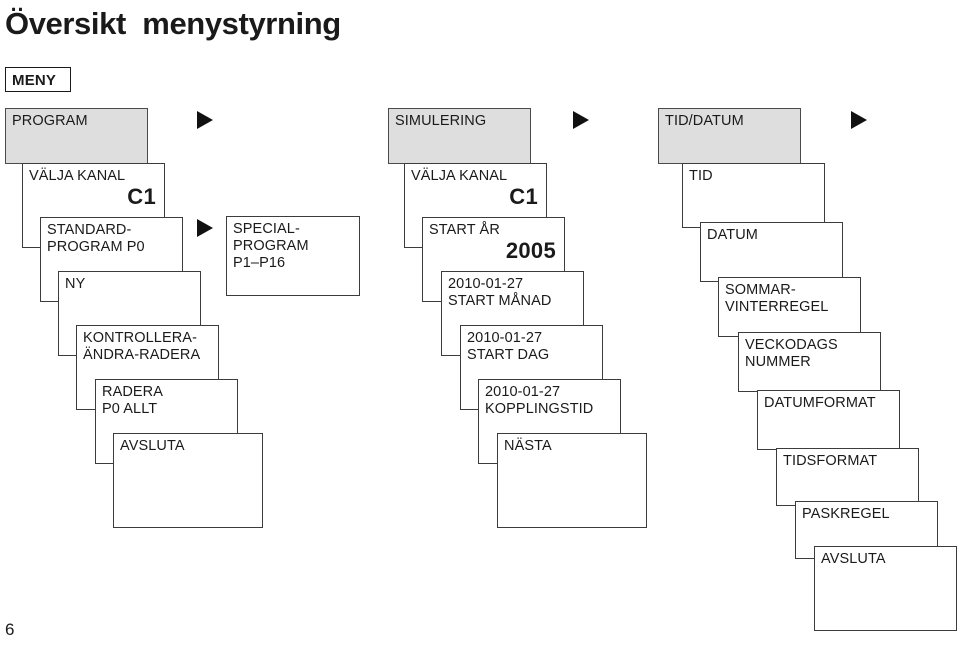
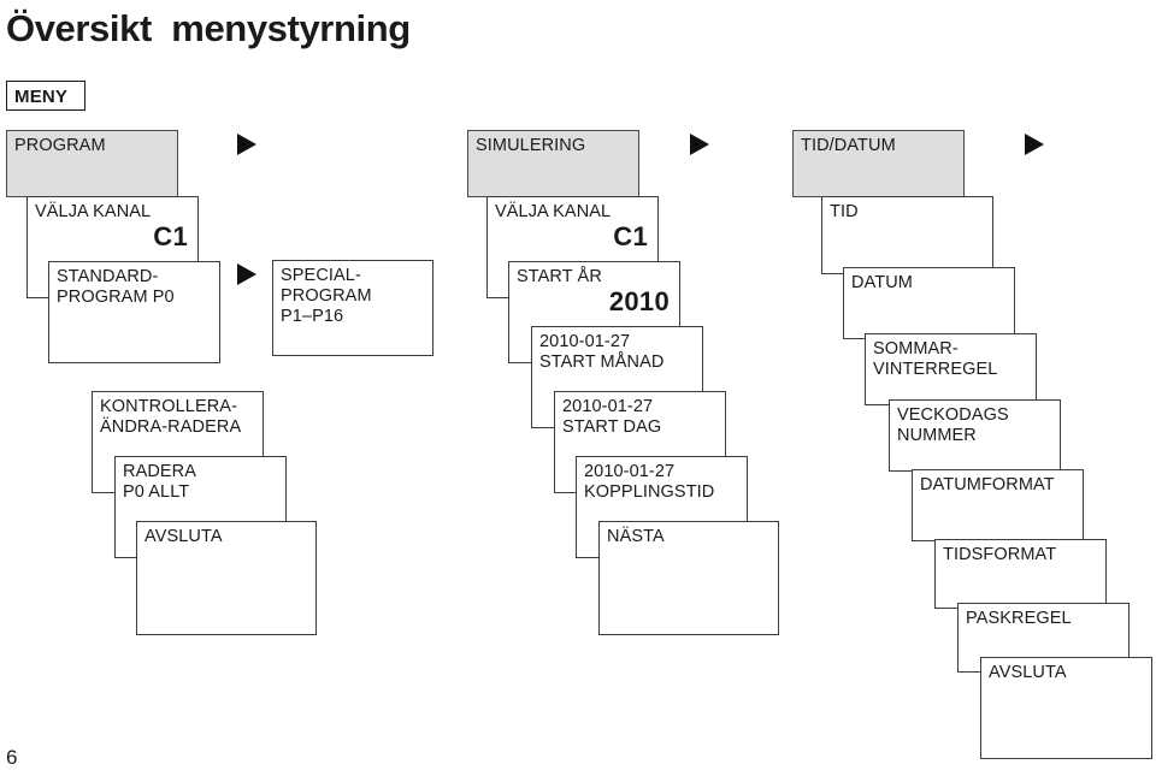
  Översikt menystyrning
  MENY
  PROGRAM
  VÄLJA KANAL
  C1
  STANDARD-
  PROGRAM P0
- NY
  KONTROLLERA-
  ÄNDRA-RADERA
  RADERA
  P0 ALLT
  AVSLUTA
  SPECIAL-
  PROGRAM
  P1–P16
  SIMULERING
  VÄLJA KANAL
  C1
  START ÅR
- 2005
+ 2010
  2010-01-27
  START MÅNAD
  2010-01-27
  START DAG
  2010-01-27
  KOPPLINGSTID
  NÄSTA
  TID/DATUM
  TID
  DATUM
  SOMMAR-
  VINTERREGEL
  VECKODAGS
  NUMMER
  DATUMFORMAT
  TIDSFORMAT
  PASKREGEL
  AVSLUTA
  6
